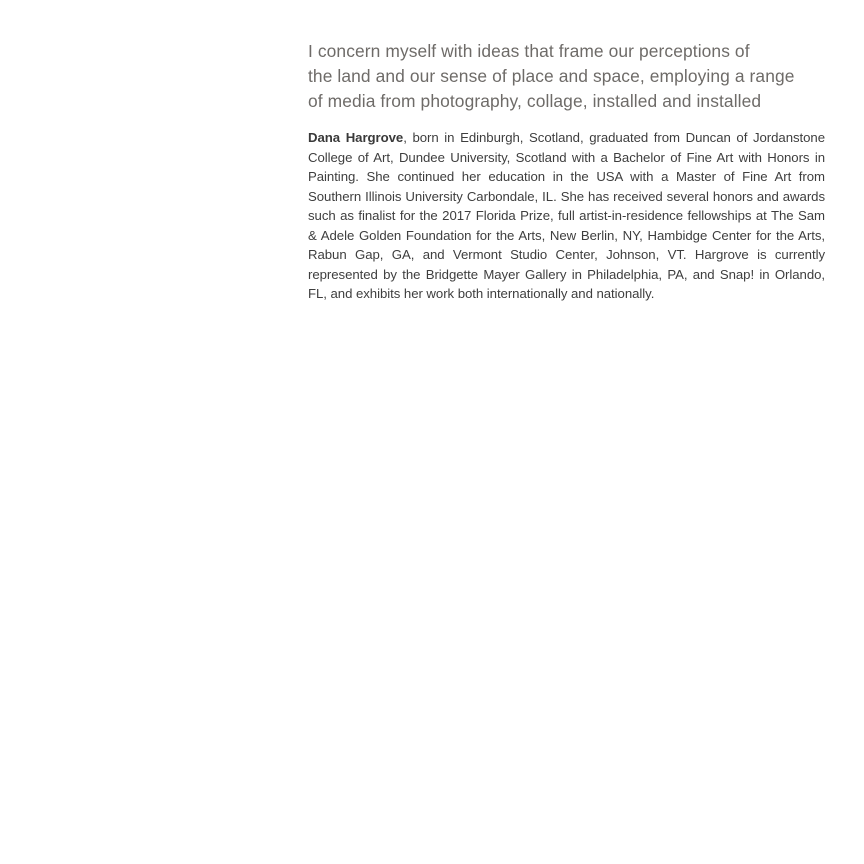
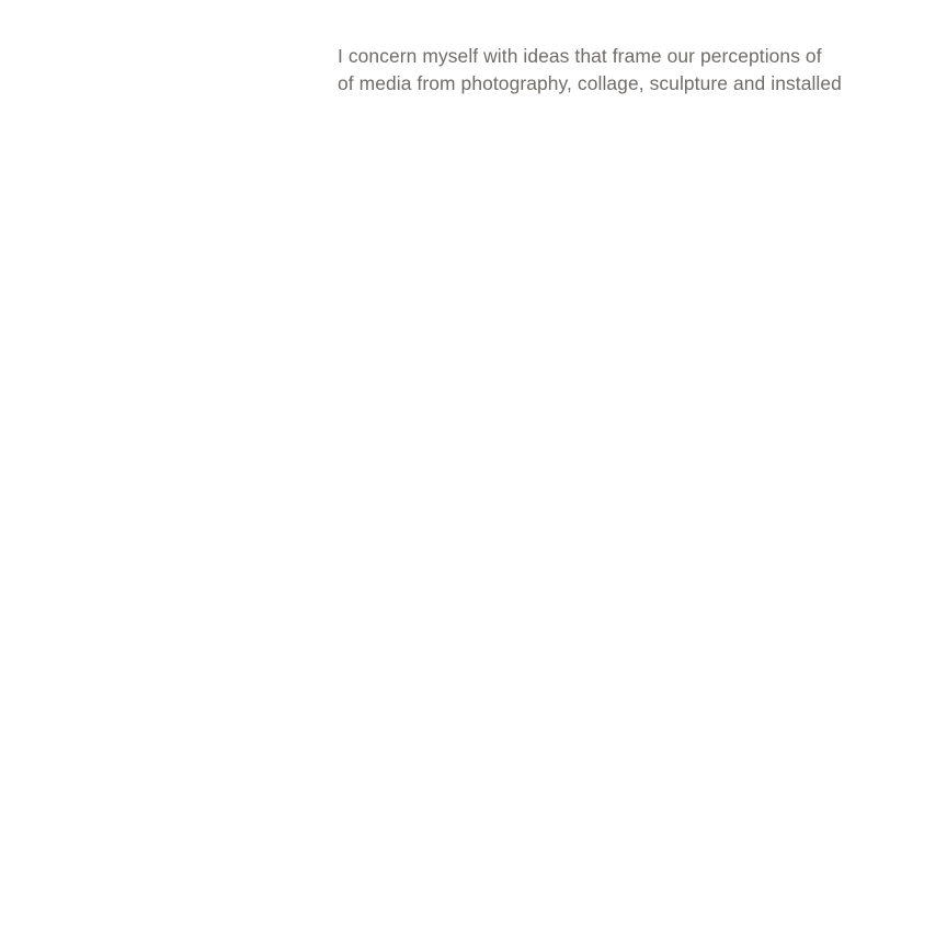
  I concern myself with ideas that frame our perceptions of
- the land and our sense of place and space, employing a range
- of media from photography, collage, installed and installed
+ of media from photography, collage, sculpture and installed
- Dana Hargrove, born in Edinburgh, Scotland, graduated from Duncan of Jordanstone College of Art, Dundee University, Scotland with a Bachelor of Fine Art with Honors in Painting. She continued her education in the USA with a Master of Fine Art from Southern Illinois University Carbondale, IL. She has received several honors and awards such as finalist for the 2017 Florida Prize, full artist-in-residence fellowships at The Sam & Adele Golden Foundation for the Arts, New Berlin, NY, Hambidge Center for the Arts, Rabun Gap, GA, and Vermont Studio Center, Johnson, VT. Hargrove is currently represented by the Bridgette Mayer Gallery in Philadelphia, PA, and Snap! in Orlando, FL, and exhibits her work both internationally and nationally.
